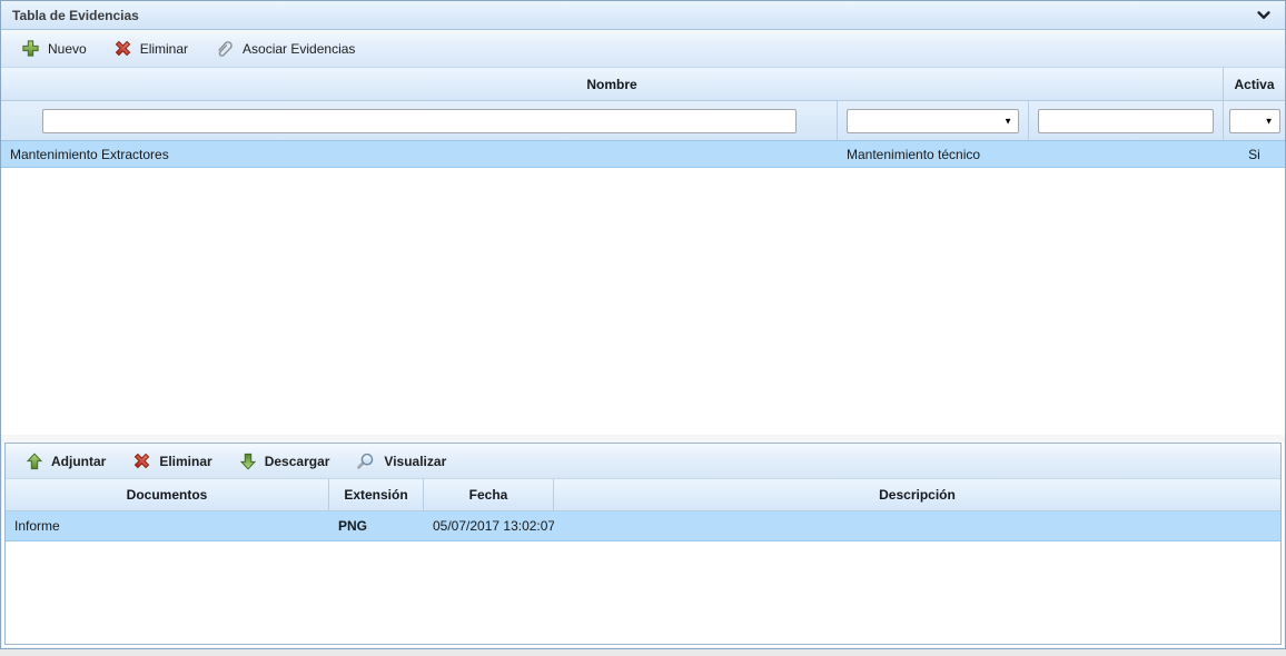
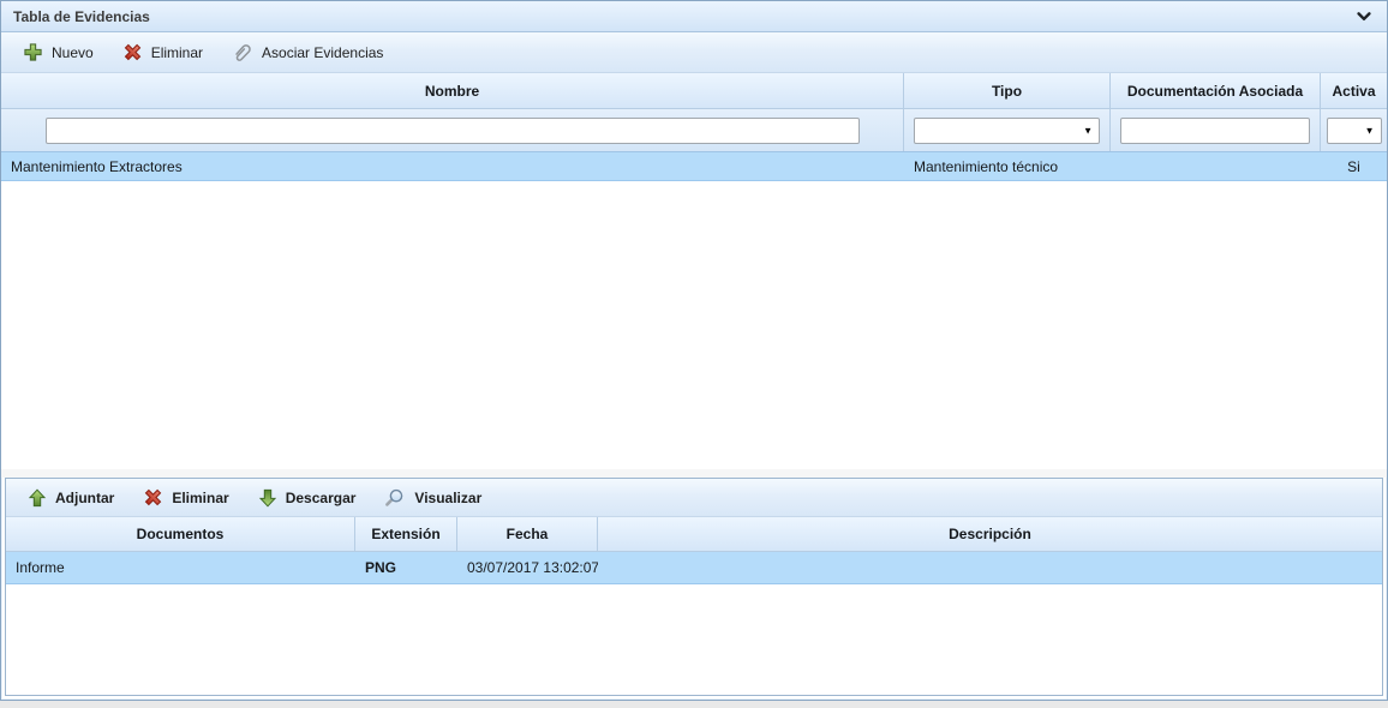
  Tabla de Evidencias
  Nuevo
  Eliminar
  Asociar Evidencias
  Nombre
+ Tipo
+ Documentación Asociada
  Activa
  ▼
  ▼
  Mantenimiento Extractores
  Mantenimiento técnico
  Si
  Adjuntar
  Eliminar
  Descargar
  Visualizar
  Documentos
  Extensión
  Fecha
  Descripción
  Informe
  PNG
- 05/07/2017 13:02:07
+ 03/07/2017 13:02:07
